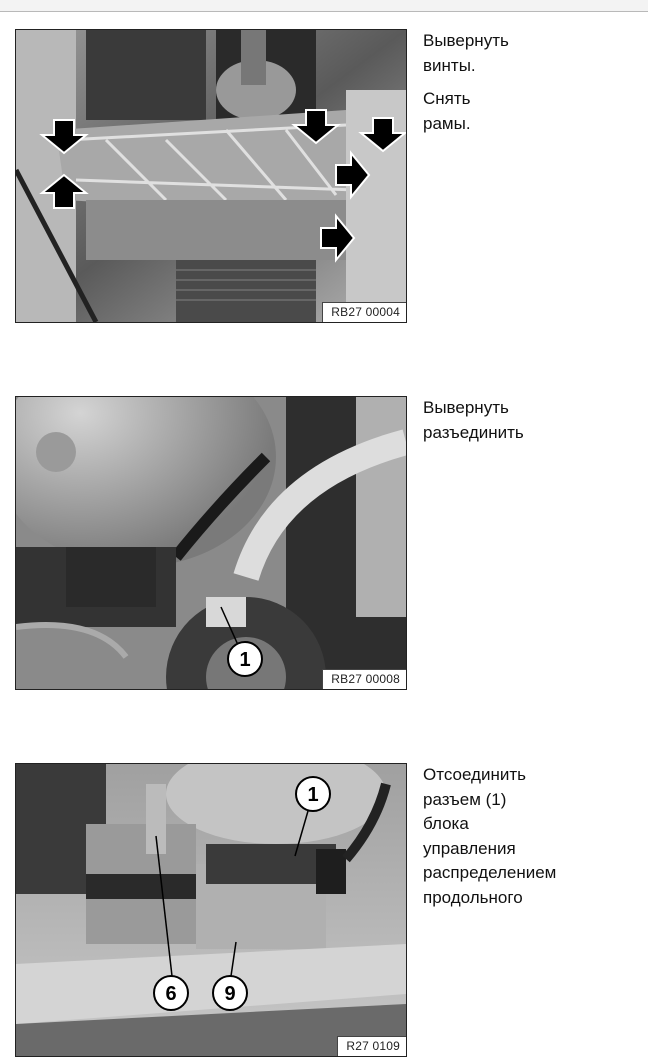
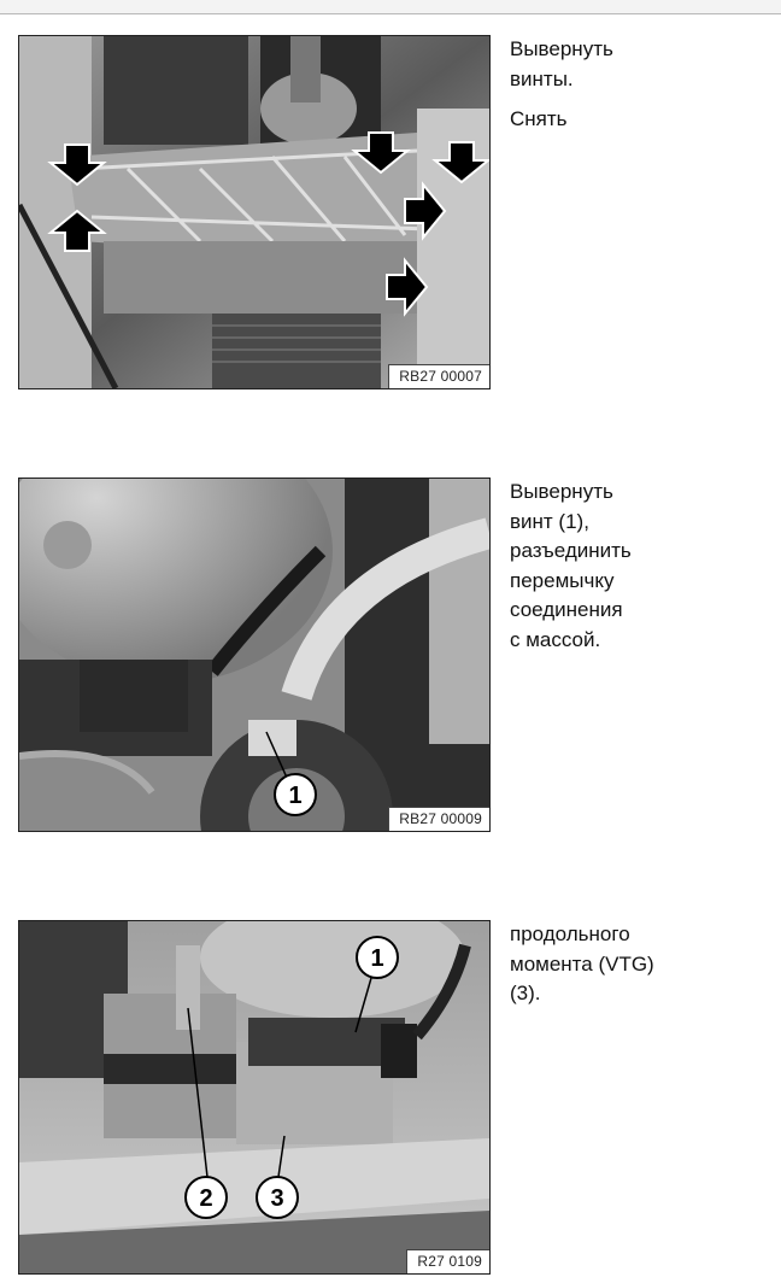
- RB27 00004
+ RB27 00007
  Вывернуть
  винты.
  Снять
- рамы.
  1
- RB27 00008
+ RB27 00009
  Вывернуть
+ винт (1),
  разъединить
+ перемычку
+ соединения
+ с массой.
  1
- 6
+ 2
- 9
+ 3
  R27 0109
- Отсоединить
- разъем (1)
- блока
- управления
- распределением
  продольного
+ момента (VTG)
+ (3).
